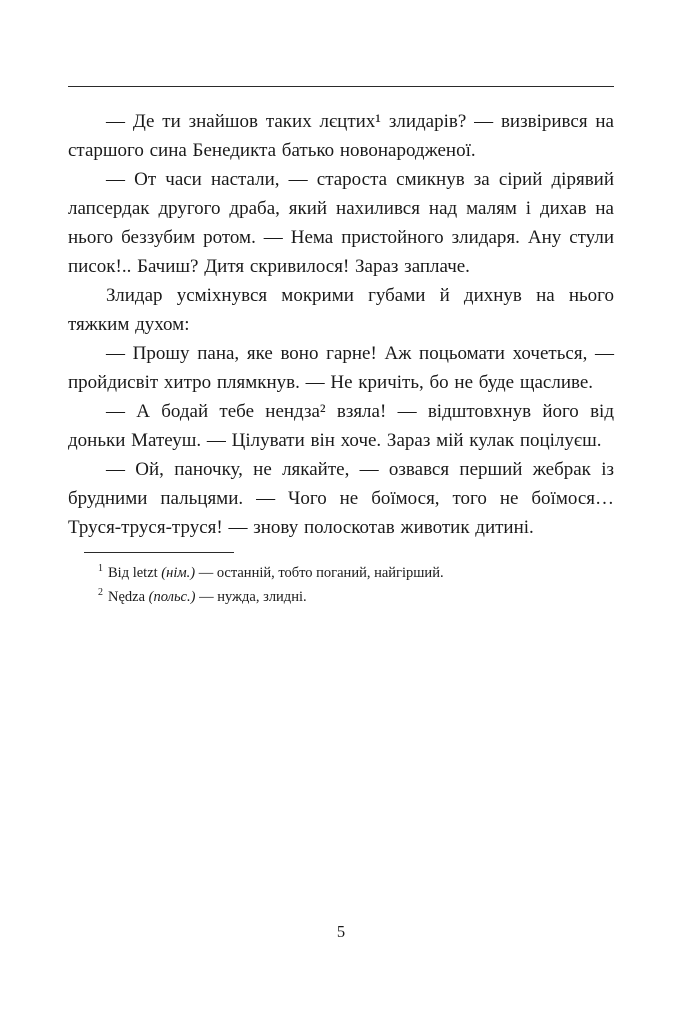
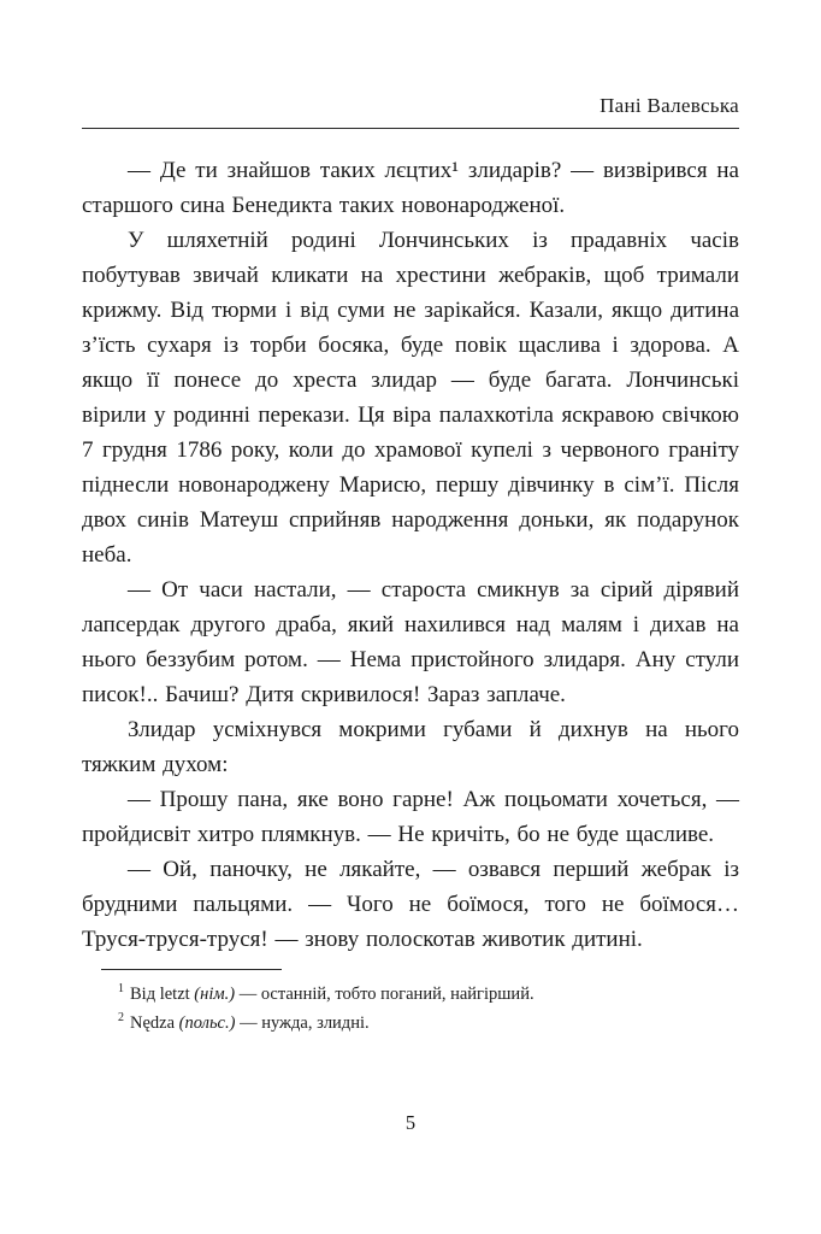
+ Пані Валевська
- — Де ти знайшов таких лєцтих¹ злидарів? — визвірився на старшого сина Бенедикта батько новонародженої.
+ — Де ти знайшов таких лєцтих¹ злидарів? — визвірився на старшого сина Бенедикта таких новонародженої.
+ У шляхетній родині Лончинських із прадавніх часів побутував звичай кликати на хрестини жебраків, щоб тримали крижму. Від тюрми і від суми не зарікайся. Казали, якщо дитина з’їсть сухаря із торби босяка, буде повік щаслива і здорова. А якщо її понесе до хреста злидар — буде багата. Лончинські вірили у родинні перекази. Ця віра палахкотіла яскравою свічкою 7 грудня 1786 року, коли до храмової купелі з червоного граніту піднесли новонароджену Марисю, першу дівчинку в сім’ї. Після двох синів Матеуш сприйняв народження доньки, як подарунок неба.
  — От часи настали, — староста смикнув за сірий дірявий лапсердак другого драба, який нахилився над малям і дихав на нього беззубим ротом. — Нема пристойного злидаря. Ану стули писок!.. Бачиш? Дитя скривилося! Зараз заплаче.
  Злидар усміхнувся мокрими губами й дихнув на нього тяжким духом:
  — Прошу пана, яке воно гарне! Аж поцьомати хочеться, — пройдисвіт хитро плямкнув. — Не кричіть, бо не буде щасливе.
- — А бодай тебе нендза² взяла! — відштовхнув його від доньки Матеуш. — Цілувати він хоче. Зараз мій кулак поцілуєш.
  — Ой, паночку, не лякайте, — озвався перший жебрак із брудними пальцями. — Чого не боїмося, того не боїмося… Труся-труся-труся! — знову полоскотав животик дитині.
  1 Від letzt (нім.) — останній, тобто поганий, найгірший.
  2 Nędza (польс.) — нужда, злидні.
  5
